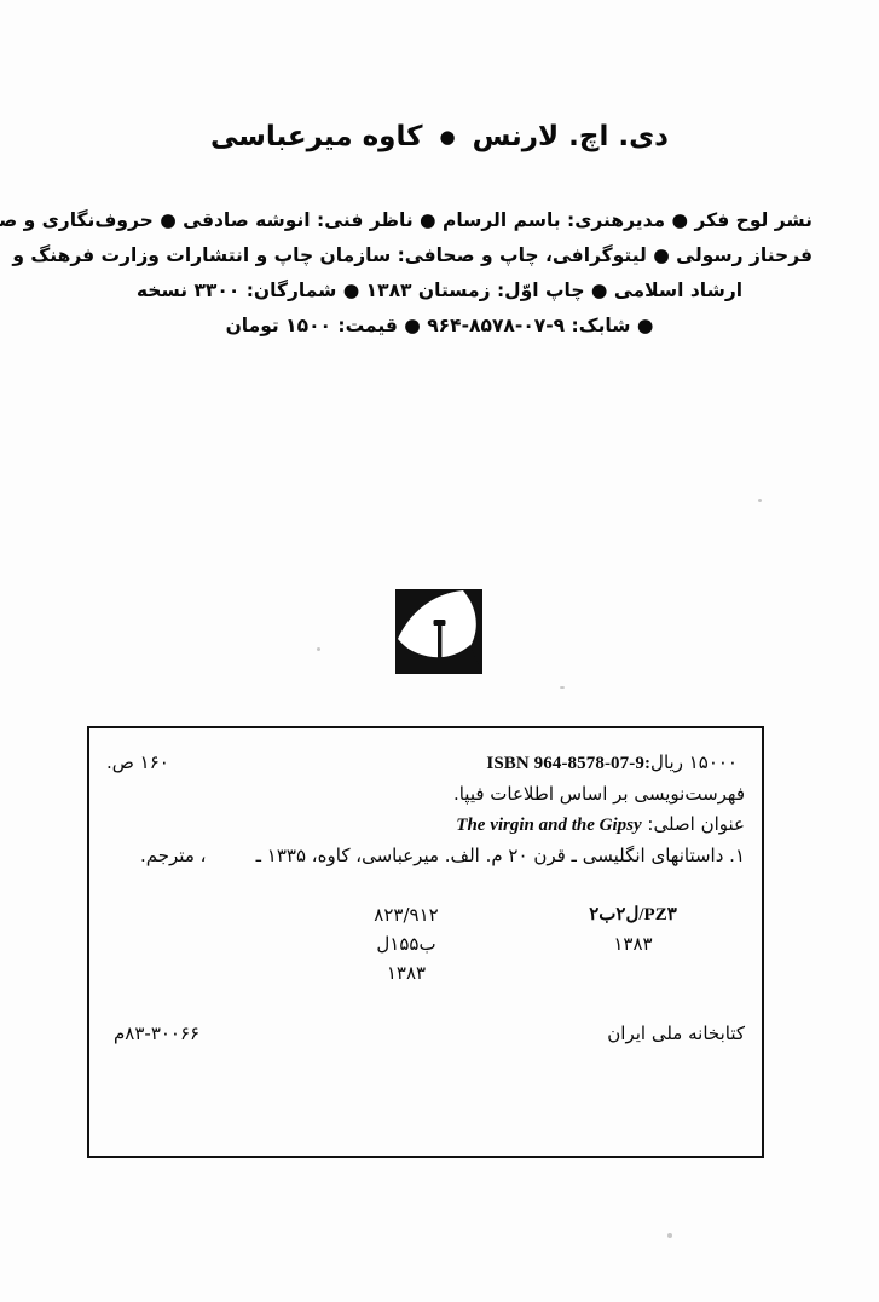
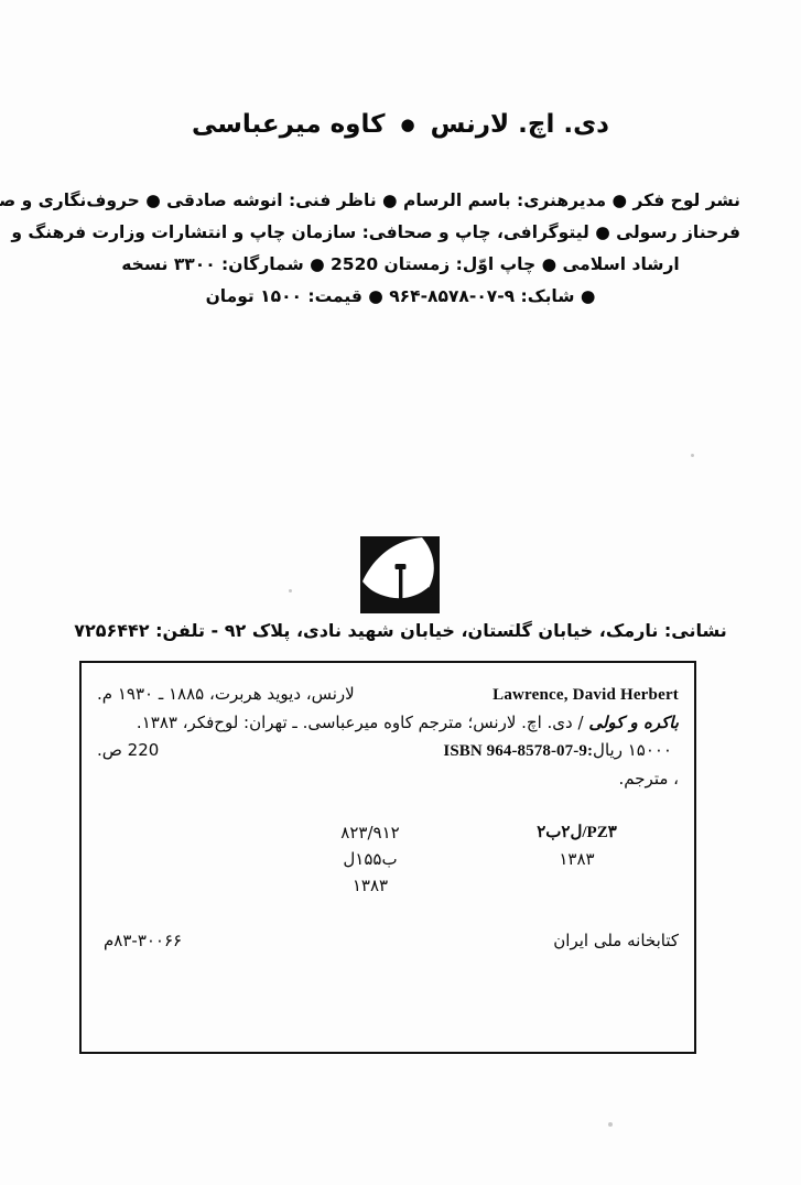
  دی. اچ. لارنس ● کاوه میرعباسی
  نشر لوح فکر ● مدیرهنری: باسم الرسام ● ناظر فنی: انوشه صادقی ● حروف‌نگاری و ص
  فرحناز رسولی ● لیتوگرافی، چاپ و صحافی: سازمان چاپ و انتشارات وزارت فرهنگ و
- ارشاد اسلامی ● چاپ اوّل: زمستان ۱۳۸۳ ● شمارگان: ۳۳۰۰ نسخه
+ ارشاد اسلامی ● چاپ اوّل: زمستان 2520 ● شمارگان: ۳۳۰۰ نسخه
  ● شابک: ۹-۰۷-۸۵۷۸-۹۶۴ ● قیمت: ۱۵۰۰ تومان
+ نشانی: نارمک، خیابان گلستان، خیابان شهید نادی، پلاک ۹۲ - تلفن: ۷۲۵۶۴۴۲
+ Lawrence, David Herbert
+ لارنس، دیوید هربرت، ۱۸۸۵ ـ ۱۹۳۰ م.
+ باکره و کولی / دی. اچ. لارنس؛ مترجم کاوه میرعباسی. ـ تهران: لوح‌فکر، ۱۳۸۳.
  ISBN 964-8578-07-9: ۱۵۰۰۰ ریال
- ۱۶۰ ص.
+ 220 ص.
- فهرست‌نویسی بر اساس اطلاعات فیپا.
- عنوان اصلی: The virgin and the Gipsy
- ۱. داستانهای انگلیسی ـ قرن ۲۰ م. الف. میرعباسی، کاوه، ۱۳۳۵ ـ
  ، مترجم.
  PZ۳/ل۲ب۲
  ۱۳۸۳
  ۸۲۳/۹۱۲
  ب۱۵۵ل
  ۱۳۸۳
  کتابخانه ملی ایران
  ۸۳-۳۰۰۶۶م
